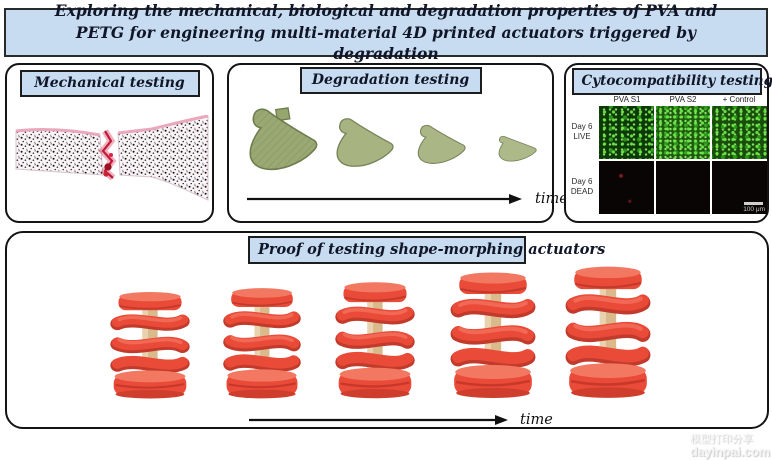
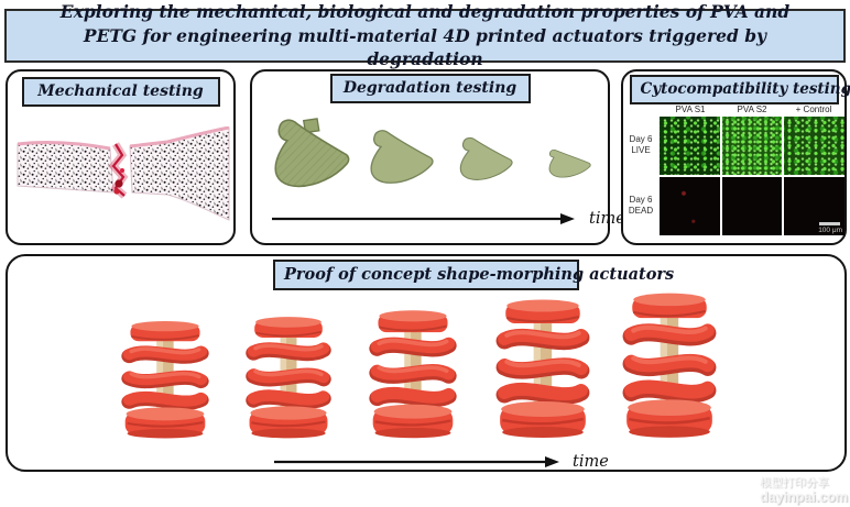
  Exploring the mechanical, biological and degradation properties of PVA and PETG for engineering multi-material 4D printed actuators triggered by degradation
  Mechanical testing
  Degradation testing
  tim
  Cytocompatibility testing
  PVA S1
  PVA S2
  + Control
  Day 6
  LIVE
  Day 6
  DEAD
- Proof of testing shape-morphing actuators
+ Proof of concept shape-morphing actuators
  time
  模型打印分享
  dayinpai.com
